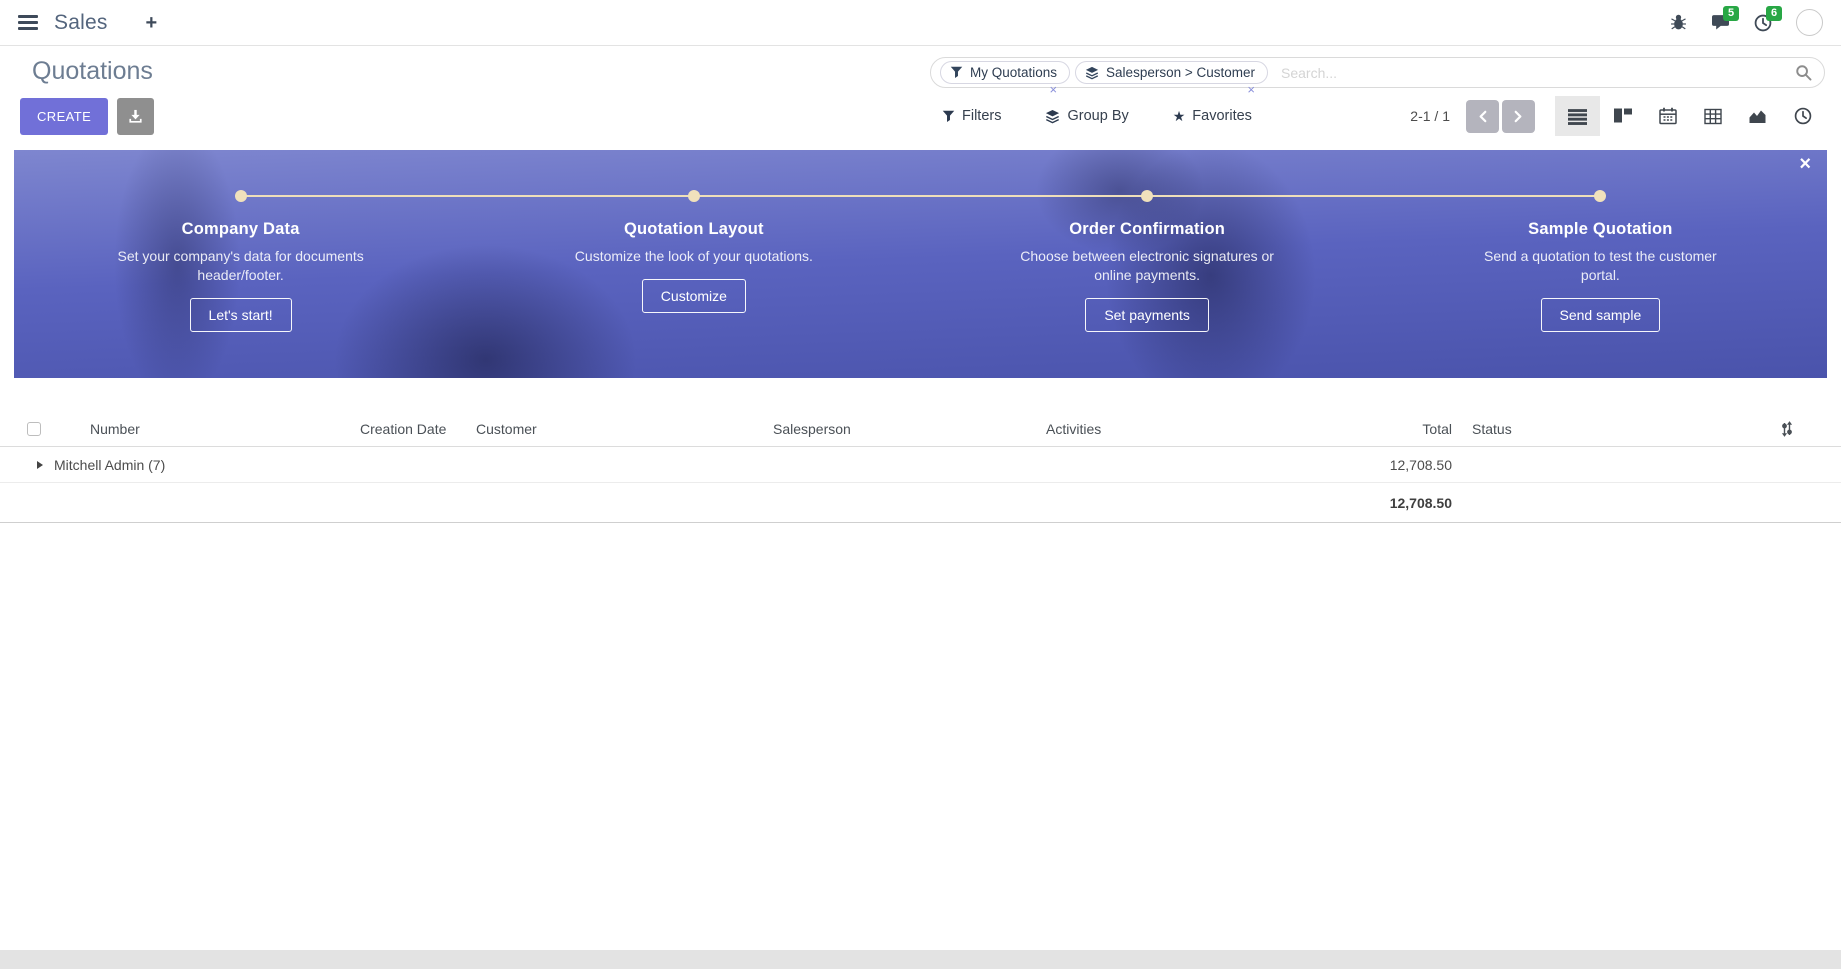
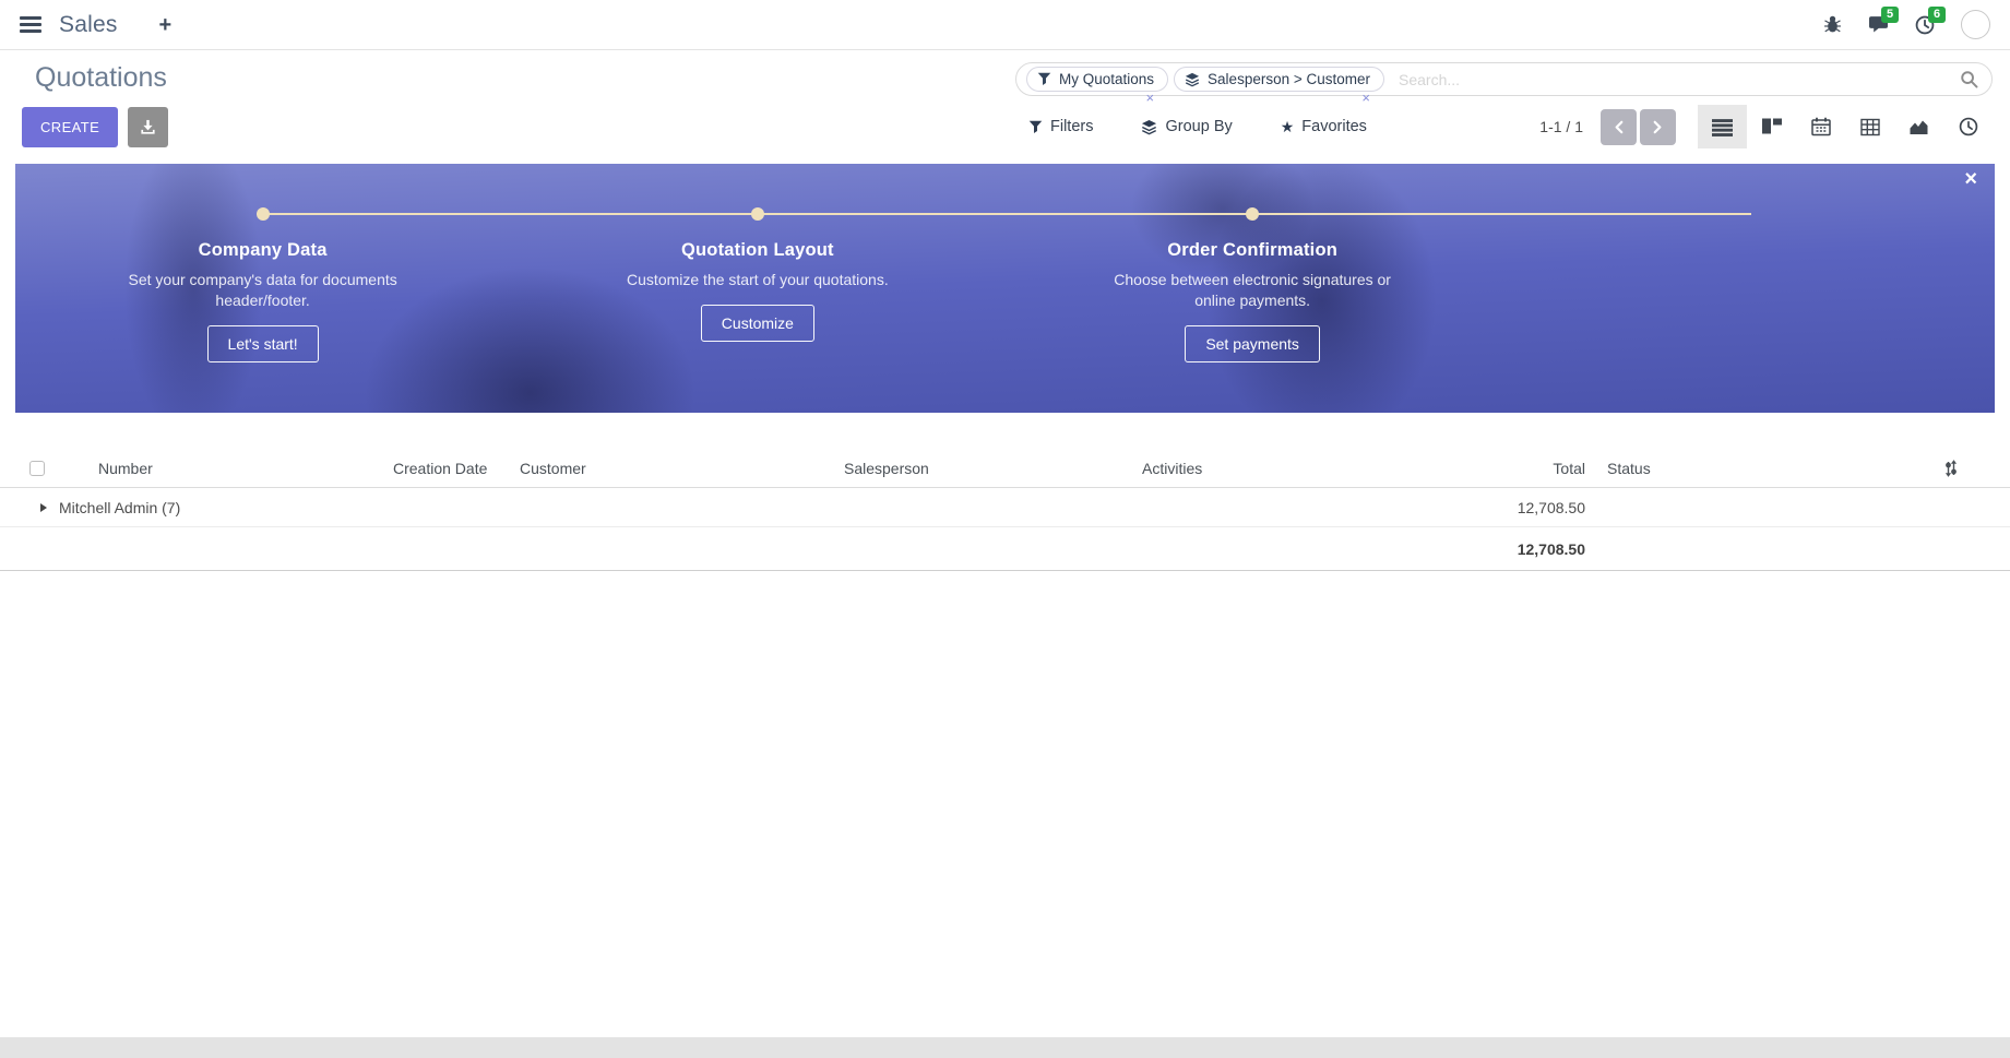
  Sales
  +
  5
  6
  Quotations
  My Quotations
  ×
  Salesperson > Customer
  ×
  Search...
  CREATE
  Filters
  Group By
  ★
  Favorites
- 2-1 / 1
+ 1-1 / 1
  Company Data
  Set your company's data for documents header/footer.
  Let's start!
  Quotation Layout
- Customize the look of your quotations.
+ Customize the start of your quotations.
  Customize
  Order Confirmation
  Choose between electronic signatures or online payments.
  Set payments
- Sample Quotation
- Send a quotation to test the customer portal.
- Send sample
  ×
  Number
  Creation Date
  Customer
  Salesperson
  Activities
  Total
  Status
  Mitchell Admin (7)
  12,708.50
  12,708.50
